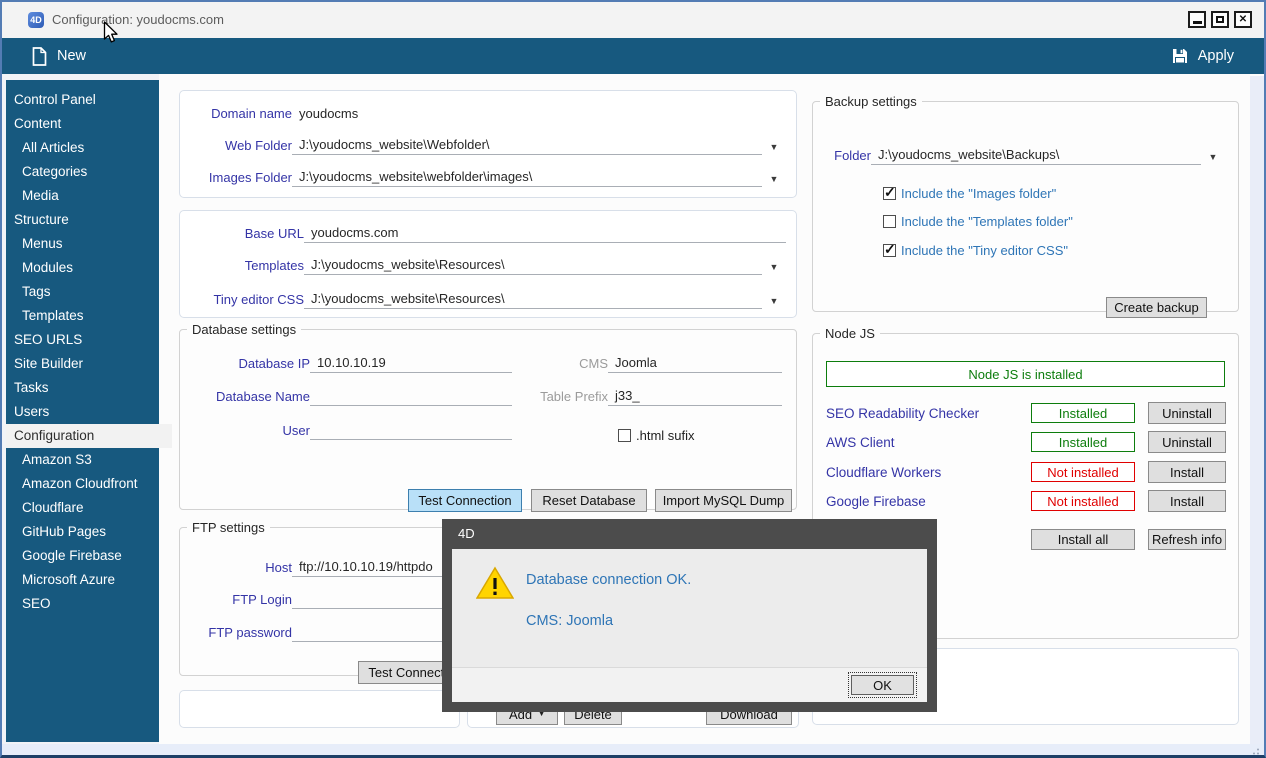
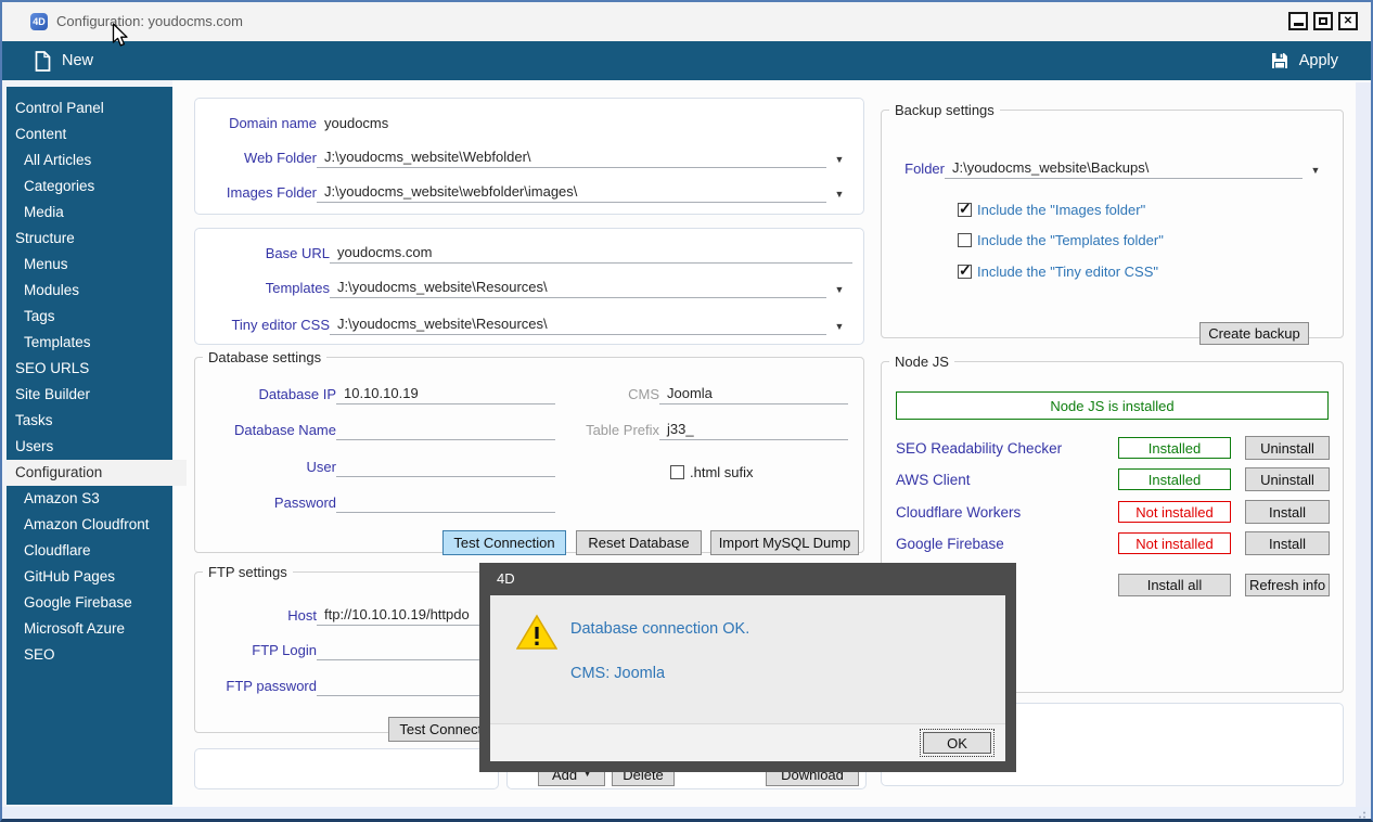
  4D
  Configuration: youdocms.com
  ✕
  New
  Apply
  Control Panel
  Content
  All Articles
  Categories
  Media
  Structure
  Menus
  Modules
  Tags
  Templates
  SEO URLS
  Site Builder
  Tasks
  Users
  Configuration
  Amazon S3
  Amazon Cloudfront
  Cloudflare
  GitHub Pages
  Google Firebase
  Microsoft Azure
  SEO
  Domain name
  youdocms
  Web Folder
  J:\youdocms_website\Webfolder\
  ▼
  Images Folder
  J:\youdocms_website\webfolder\images\
  ▼
  Base URL
  youdocms.com
  Templates
  J:\youdocms_website\Resources\
  ▼
  Tiny editor CSS
  J:\youdocms_website\Resources\
  ▼
  Database settings
  Database IP
  10.10.10.19
  Database Name
  User
+ Password
  CMS
  Joomla
  Table Prefix
  j33_
  .html sufix
  Test Connection
  Reset Database
  Import MySQL Dump
  FTP settings
  Host
  ftp://10.10.10.19/httpdo
  FTP Login
  FTP password
  Test Connec
  Backup settings
  Folder
  J:\youdocms_website\Backups\
  ▼
  Include the "Images folder"
  Include the "Templates folder"
  Include the "Tiny editor CSS"
  Create backup
  Node JS
  Node JS is installed
  SEO Readability Checker
  Installed
  Uninstall
  AWS Client
  Installed
  Uninstall
  Cloudflare Workers
  Not installed
  Install
  Google Firebase
  Not installed
  Install
  Install all
  Refresh info
  Add
  Delete
  Download
  4D
  Database connection OK.
  CMS: Joomla
  OK
